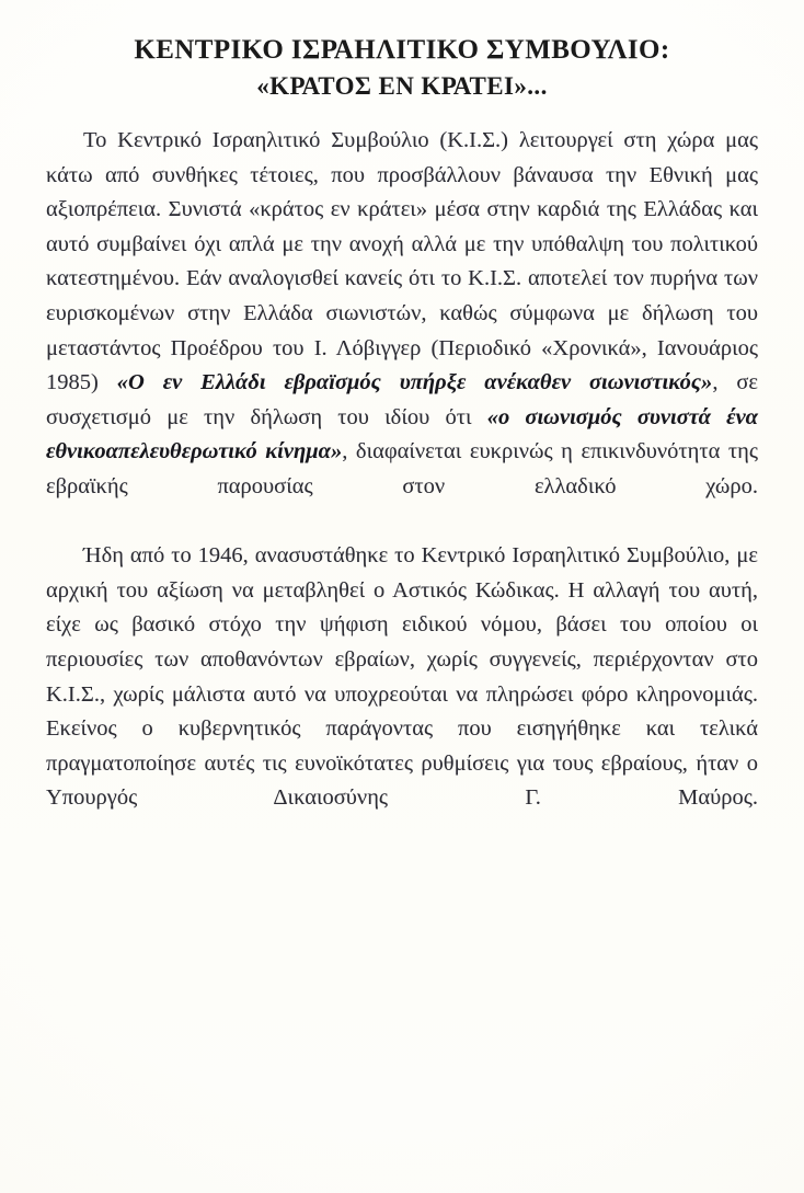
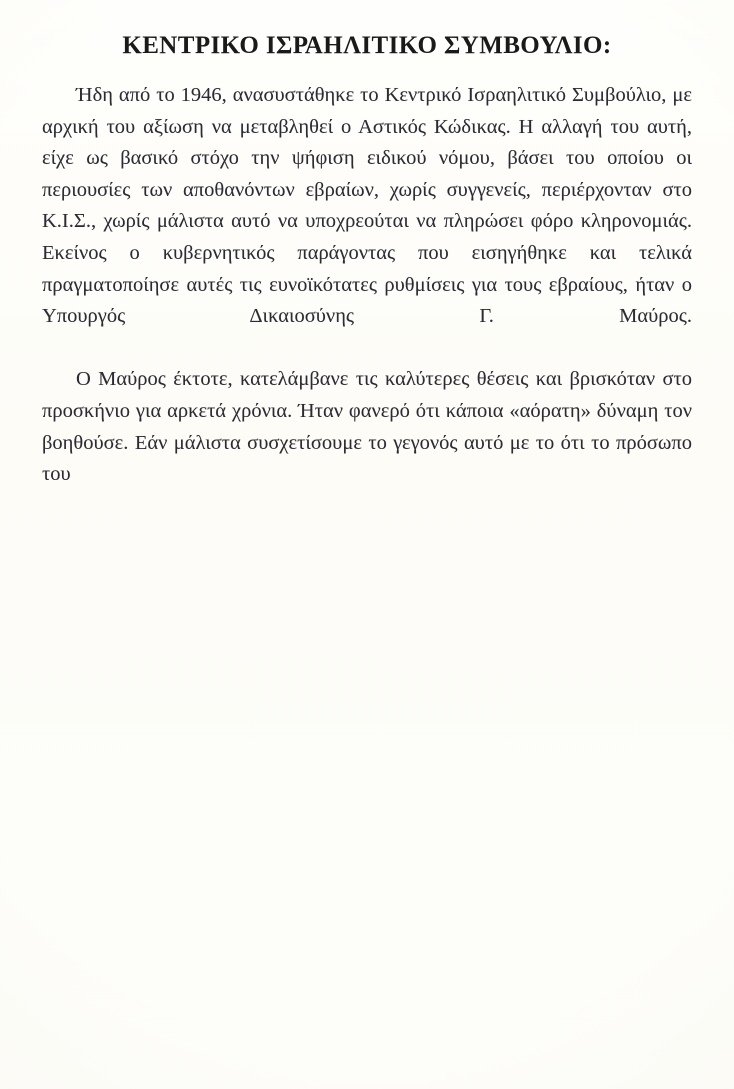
  ΚΕΝΤΡΙΚΟ ΙΣΡΑΗΛΙΤΙΚΟ ΣΥΜΒΟΥΛΙΟ:
- «ΚΡΑΤΟΣ ΕΝ ΚΡΑΤΕΙ»...
- Το Κεντρικό Ισραηλιτικό Συμβούλιο (Κ.Ι.Σ.) λειτουργεί στη χώρα μας κάτω από συνθήκες τέτοιες, που προσβάλλουν βάναυσα την Εθνική μας αξιοπρέπεια. Συνιστά «κράτος εν κράτει» μέσα στην καρδιά της Ελλάδας και αυτό συμβαίνει όχι απλά με την ανοχή αλλά με την υπόθαλψη του πολιτικού κατεστημένου. Εάν αναλογισθεί κανείς ότι το Κ.Ι.Σ. αποτελεί τον πυρήνα των ευρισκομένων στην Ελλάδα σιωνιστών, καθώς σύμφωνα με δήλωση του μεταστάντος Προέδρου του Ι. Λόβιγγερ (Περιοδικό «Χρονικά», Ιανουάριος 1985) «Ο εν Ελλάδι εβραϊσμός υπήρξε ανέκαθεν σιωνιστικός», σε συσχετισμό με την δήλωση του ιδίου ότι «ο σιωνισμός συνιστά ένα εθνικοαπελευθερωτικό κίνημα», διαφαίνεται ευκρινώς η επικινδυνότητα της εβραϊκής παρουσίας στον ελλαδικό χώρο.
  Ήδη από το 1946, ανασυστάθηκε το Κεντρικό Ισραηλιτικό Συμβούλιο, με αρχική του αξίωση να μεταβληθεί ο Αστικός Κώδικας. Η αλλαγή του αυτή, είχε ως βασικό στόχο την ψήφιση ειδικού νόμου, βάσει του οποίου οι περιουσίες των αποθανόντων εβραίων, χωρίς συγγενείς, περιέρχονταν στο Κ.Ι.Σ., χωρίς μάλιστα αυτό να υποχρεούται να πληρώσει φόρο κληρονομιάς. Εκείνος ο κυβερνητικός παράγοντας που εισηγήθηκε και τελικά πραγματοποίησε αυτές τις ευνοϊκότατες ρυθμίσεις για τους εβραίους, ήταν ο Υπουργός Δικαιοσύνης Γ. Μαύρος.
+ Ο Μαύρος έκτοτε, κατελάμβανε τις καλύτερες θέσεις και βρισκόταν στο προσκήνιο για αρκετά χρόνια. Ήταν φανερό ότι κάποια «αόρατη» δύναμη τον βοηθούσε. Εάν μάλιστα συσχετίσουμε το γεγονός αυτό με το ότι το πρόσωπο του
